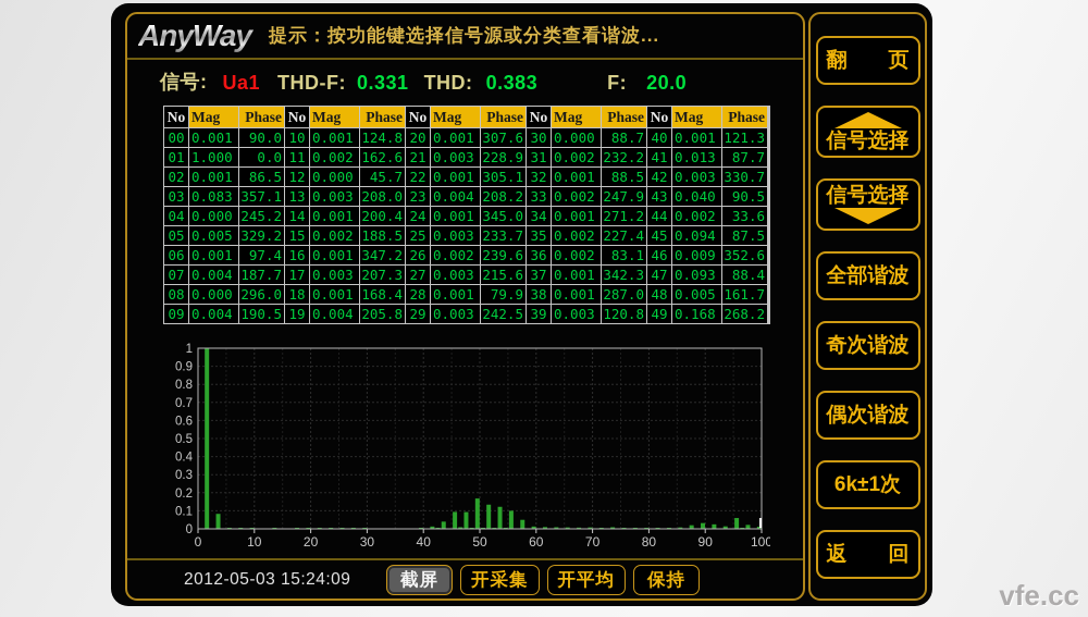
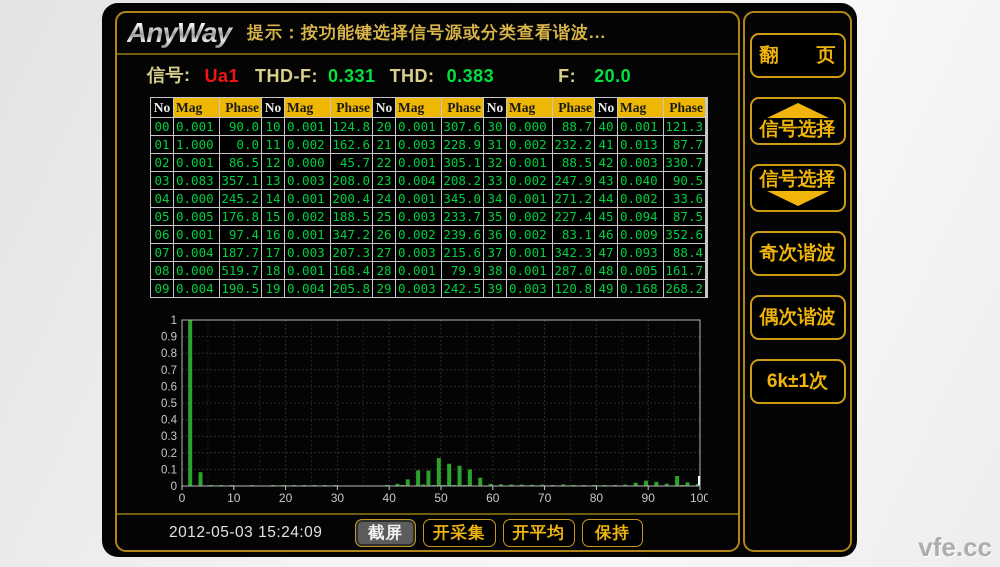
  AnyWay
  提示：按功能键选择信号源或分类查看谐波...
  信号:
  Ua1
  THD-F:
  0.331
  THD:
  0.383
  F:
  20.0
  No
  Mag
  Phase
  No
  Mag
  Phase
  No
  Mag
  Phase
  No
  Mag
  Phase
  No
  Mag
  Phase
  00
  0.001
  90.0
  10
  0.001
  124.8
  20
  0.001
  307.6
  30
  0.000
  88.7
  40
  0.001
  121.3
  01
  1.000
  0.0
  11
  0.002
  162.6
  21
  0.003
  228.9
  31
  0.002
  232.2
  41
  0.013
  87.7
  02
  0.001
  86.5
  12
  0.000
  45.7
  22
  0.001
  305.1
  32
  0.001
  88.5
  42
  0.003
  330.7
  03
  0.083
  357.1
  13
  0.003
  208.0
  23
  0.004
  208.2
  33
  0.002
  247.9
  43
  0.040
  90.5
  04
  0.000
  245.2
  14
  0.001
  200.4
  24
  0.001
  345.0
  34
  0.001
  271.2
  44
  0.002
  33.6
  05
  0.005
- 329.2
+ 176.8
  15
  0.002
  188.5
  25
  0.003
  233.7
  35
  0.002
  227.4
  45
  0.094
  87.5
  06
  0.001
  97.4
  16
  0.001
  347.2
  26
  0.002
  239.6
  36
  0.002
  83.1
  46
  0.009
  352.6
  07
  0.004
  187.7
  17
  0.003
  207.3
  27
  0.003
  215.6
  37
  0.001
  342.3
  47
  0.093
  88.4
  08
  0.000
- 296.0
+ 519.7
  18
  0.001
  168.4
  28
  0.001
  79.9
  38
  0.001
  287.0
  48
  0.005
  161.7
  09
  0.004
  190.5
  19
  0.004
  205.8
  29
  0.003
  242.5
  39
  0.003
  120.8
  49
  0.168
  268.2
  0
  0.1
  0.2
  0.3
  0.4
  0.5
  0.6
  0.7
  0.8
  0.9
  1
  0
  10
  20
  30
  40
  50
  60
  70
  80
  90
  100
  2012-05-03 15:24:09
  截屏
  开采集
  开平均
  保持
  翻 页
  信号选择
  信号选择
- 全部谐波
  奇次谐波
  偶次谐波
  6k±1次
- 返 回
  vfe.cc
